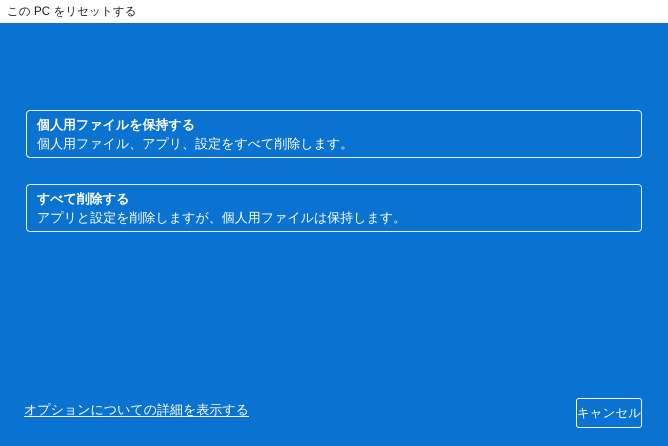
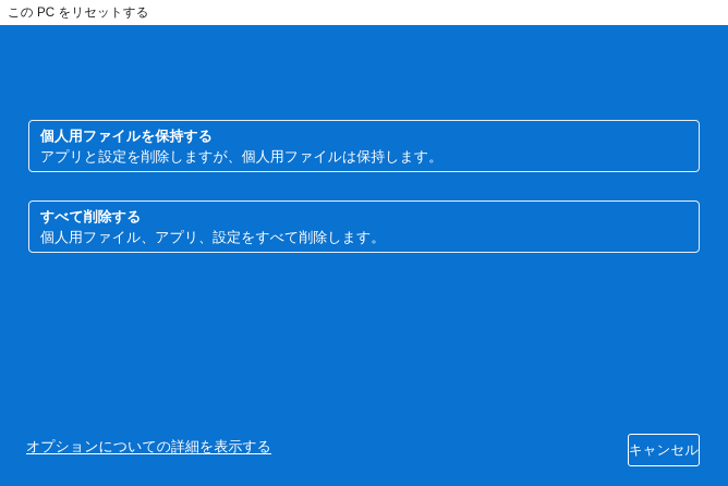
  この PC をリセットする
  個人用ファイルを保持する
- 個人用ファイル、アプリ、設定をすべて削除します。
+ アプリと設定を削除しますが、個人用ファイルは保持します。
  すべて削除する
- アプリと設定を削除しますが、個人用ファイルは保持します。
+ 個人用ファイル、アプリ、設定をすべて削除します。
  オプションについての詳細を表示する
  キャンセル
